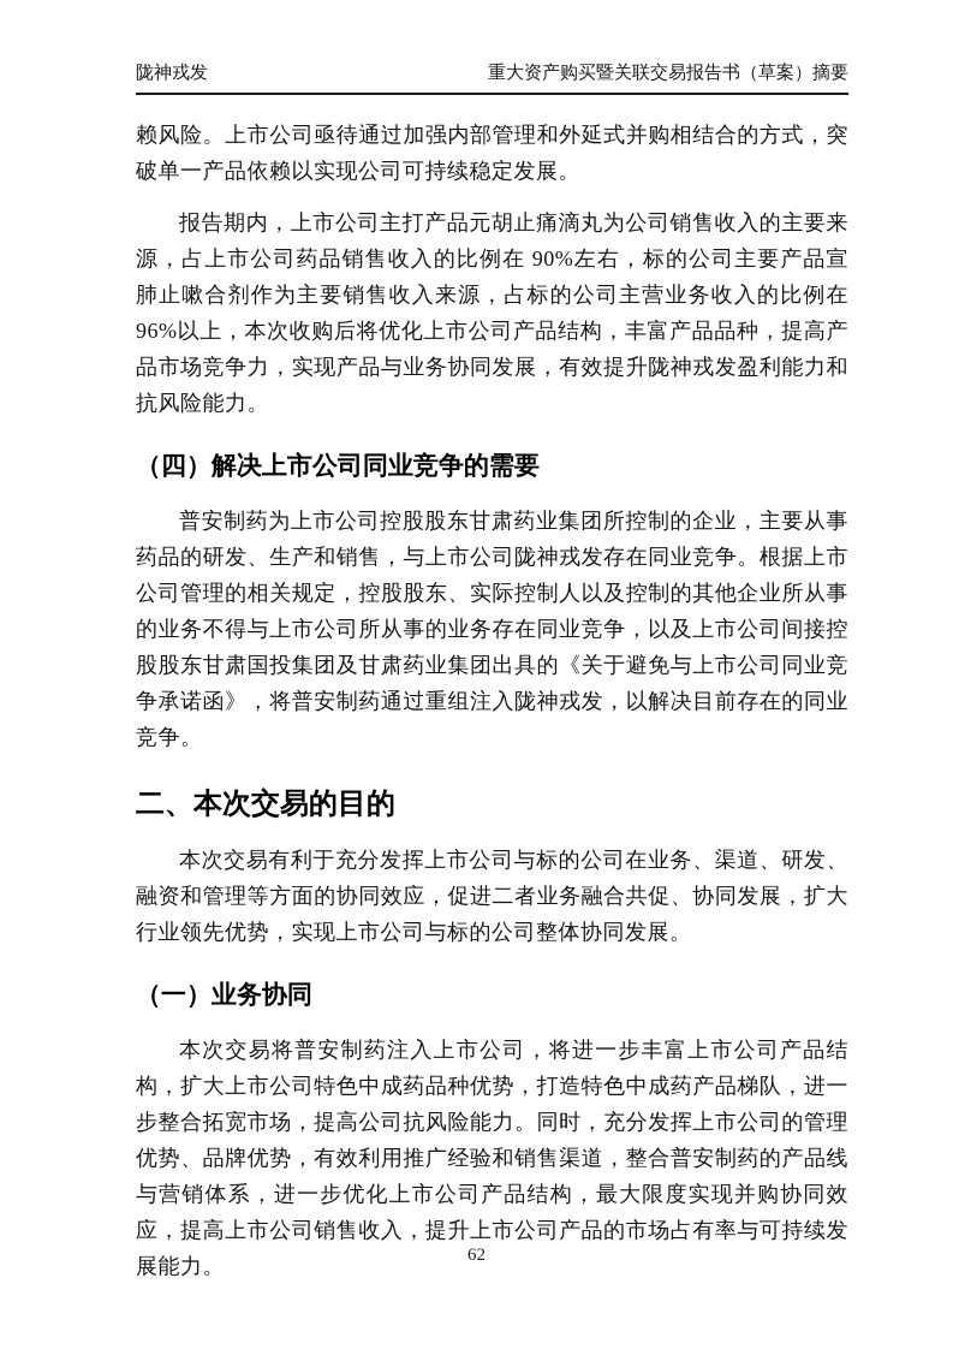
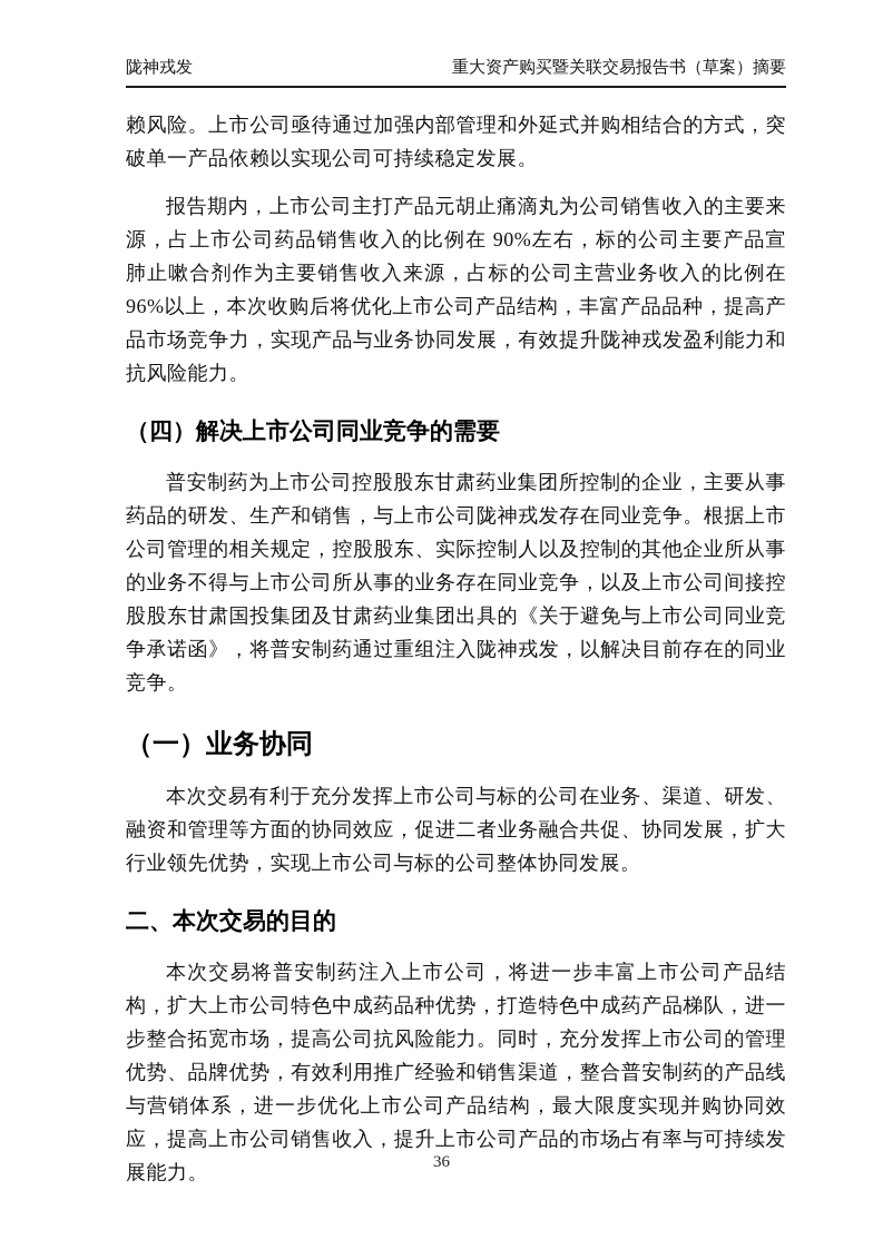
  陇神戎发
  重大资产购买暨关联交易报告书（草案）摘要
  赖风险。上市公司亟待通过加强内部管理和外延式并购相结合的方式，突破单一产品依赖以实现公司可持续稳定发展。
  报告期内，上市公司主打产品元胡止痛滴丸为公司销售收入的主要来源，占上市公司药品销售收入的比例在 90%左右，标的公司主要产品宣肺止嗽合剂作为主要销售收入来源，占标的公司主营业务收入的比例在 96%以上，本次收购后将优化上市公司产品结构，丰富产品品种，提高产品市场竞争力，实现产品与业务协同发展，有效提升陇神戎发盈利能力和抗风险能力。
  （四）解决上市公司同业竞争的需要
  普安制药为上市公司控股股东甘肃药业集团所控制的企业，主要从事药品的研发、生产和销售，与上市公司陇神戎发存在同业竞争。根据上市公司管理的相关规定，控股股东、实际控制人以及控制的其他企业所从事的业务不得与上市公司所从事的业务存在同业竞争，以及上市公司间接控股股东甘肃国投集团及甘肃药业集团出具的《关于避免与上市公司同业竞争承诺函》，将普安制药通过重组注入陇神戎发，以解决目前存在的同业竞争。
- 二、本次交易的目的
+ （一）业务协同
  本次交易有利于充分发挥上市公司与标的公司在业务、渠道、研发、融资和管理等方面的协同效应，促进二者业务融合共促、协同发展，扩大行业领先优势，实现上市公司与标的公司整体协同发展。
- （一）业务协同
+ 二、本次交易的目的
  本次交易将普安制药注入上市公司，将进一步丰富上市公司产品结构，扩大上市公司特色中成药品种优势，打造特色中成药产品梯队，进一步整合拓宽市场，提高公司抗风险能力。同时，充分发挥上市公司的管理优势、品牌优势，有效利用推广经验和销售渠道，整合普安制药的产品线与营销体系，进一步优化上市公司产品结构，最大限度实现并购协同效应，提高上市公司销售收入，提升上市公司产品的市场占有率与可持续发展能力。
- 62
+ 36
